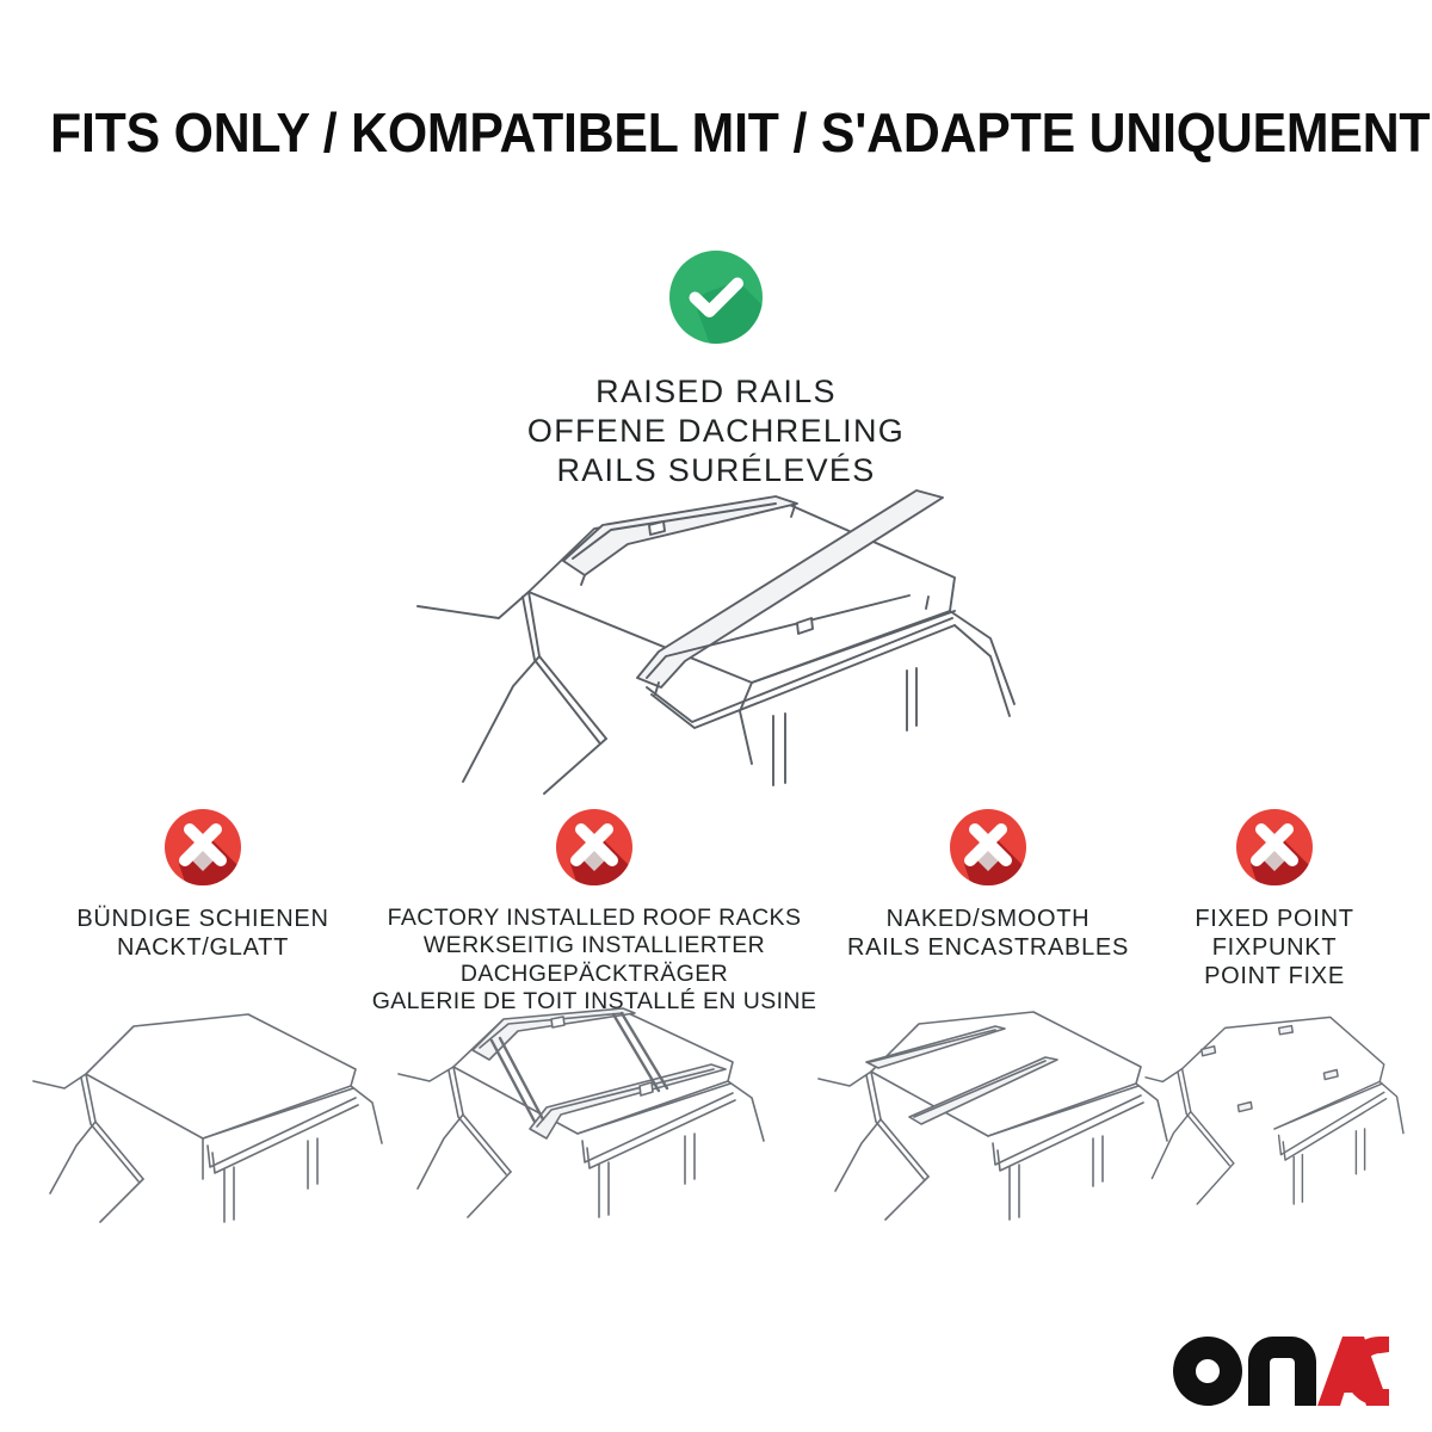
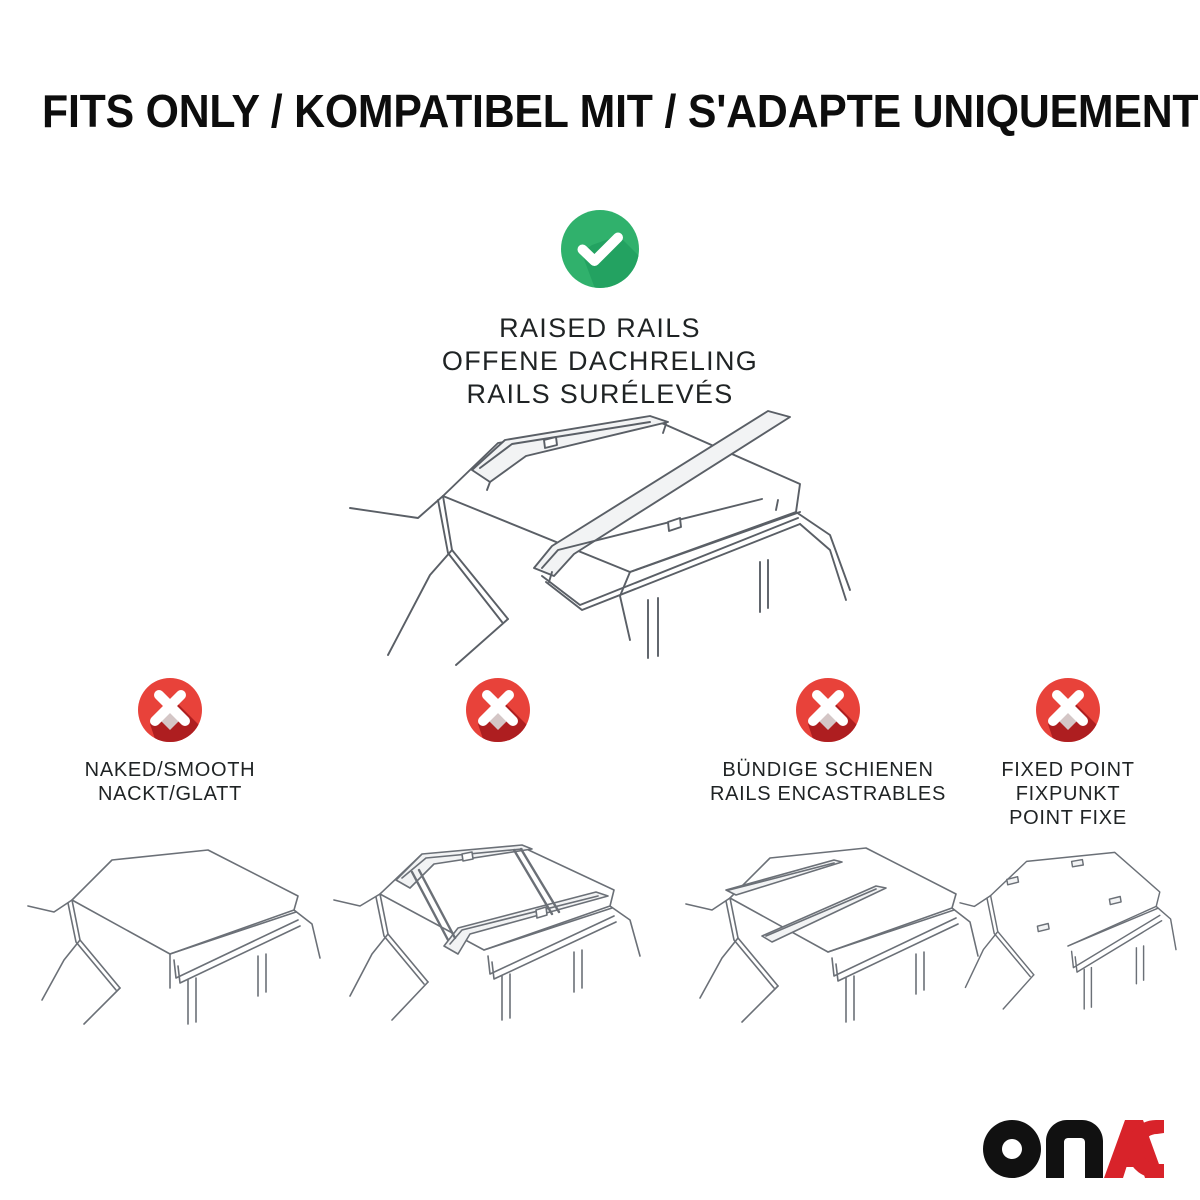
  FITS ONLY / KOMPATIBEL MIT / S'ADAPTE UNIQUEMENT
  RAISED RAILS
  OFFENE DACHRELING
  RAILS SURÉLEVÉS
- BÜNDIGE SCHIENEN
+ NAKED/SMOOTH
  NACKT/GLATT
- FACTORY INSTALLED ROOF RACKS
- WERKSEITIG INSTALLIERTER
- DACHGEPÄCKTRÄGER
- GALERIE DE TOIT INSTALLÉ EN USINE
- NAKED/SMOOTH
+ BÜNDIGE SCHIENEN
  RAILS ENCASTRABLES
  FIXED POINT
  FIXPUNKT
  POINT FIXE
